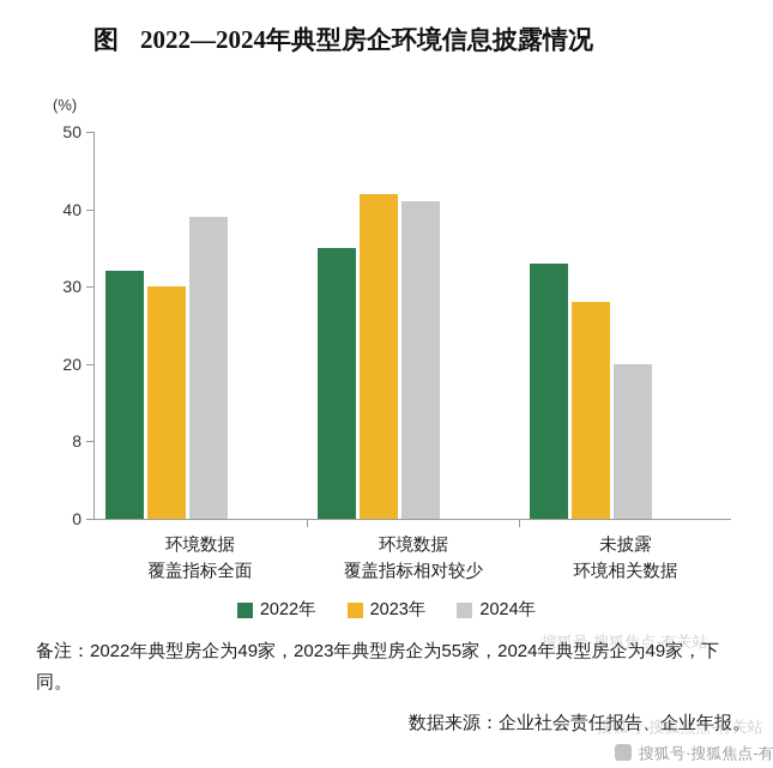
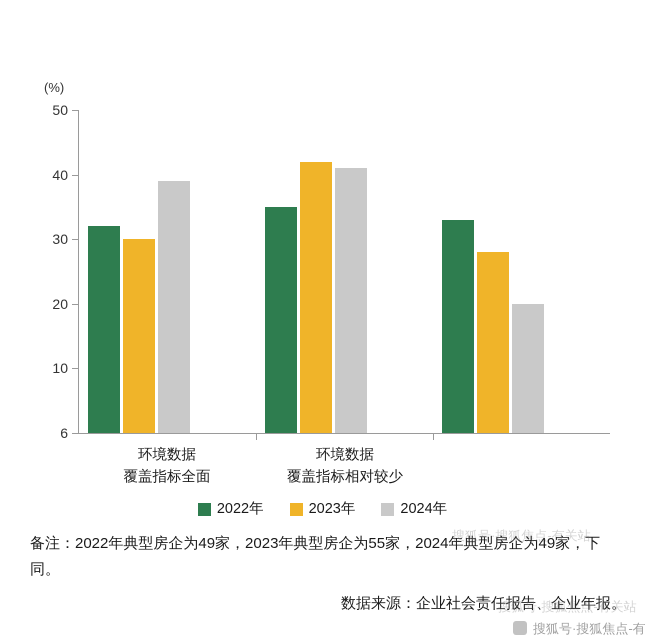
- 图
- 2022—2024年典型房企环境信息披露情况
  (%)
  50
  40
  30
  20
- 8
+ 10
- 0
+ 6
  环境数据
  覆盖指标全面
  环境数据
  覆盖指标相对较少
- 未披露
- 环境相关数据
  2022年
  2023年
  2024年
  备注：2022年典型房企为49家，2023年典型房企为55家，2024年典型房企为49家，下同。
  数据来源：企业社会责任报告、企业年报。
  搜狐号·搜狐焦点-有关站
  搜狐号·搜狐焦点-有关站
  搜狐号·搜狐焦点-有
